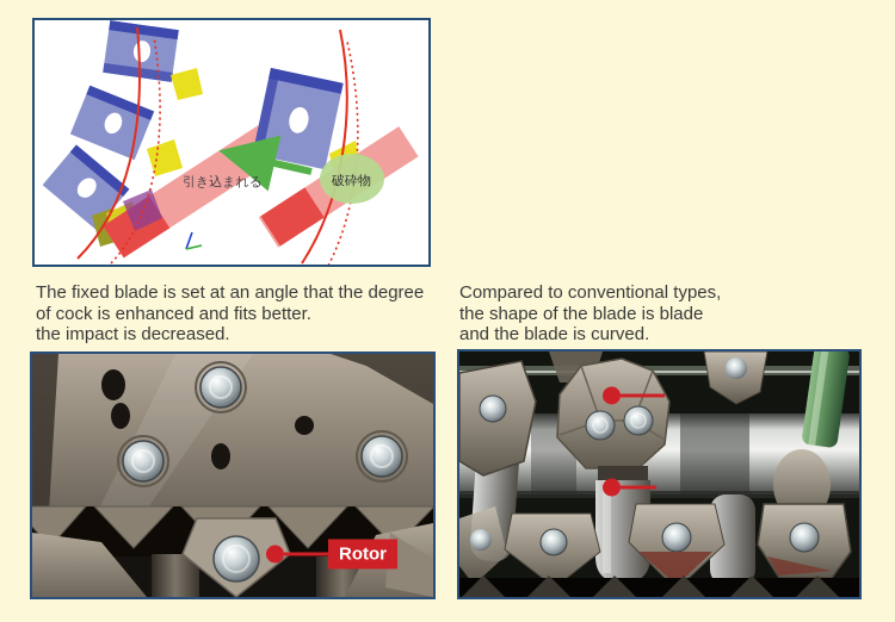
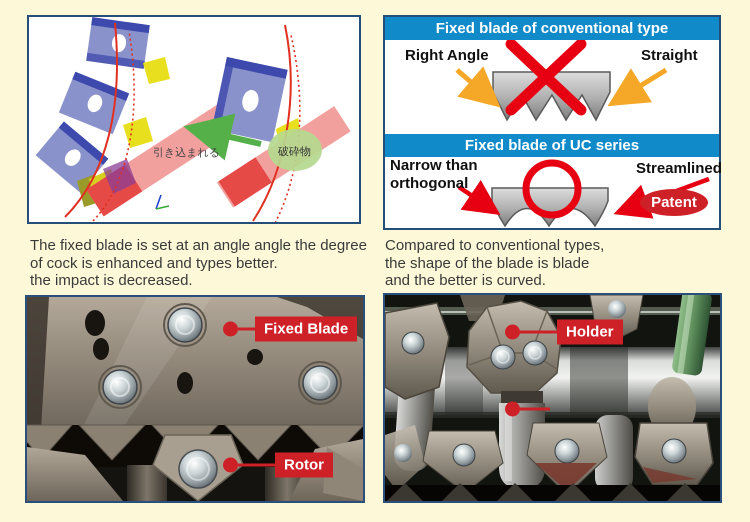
  引き込まれる
  破砕物
+ Fixed blade of conventional type
+ Right Angle
+ Straight
+ Fixed blade of UC series
+ Narrow than
+ orthogonal
+ Streamlined
+ Patent
- The fixed blade is set at an angle that the degree
+ The fixed blade is set at an angle angle the degree
- of cock is enhanced and fits better.
+ of cock is enhanced and types better.
  the impact is decreased.
  Compared to conventional types,
  the shape of the blade is blade
- and the blade is curved.
+ and the better is curved.
+ Fixed Blade
  Rotor
+ Holder
